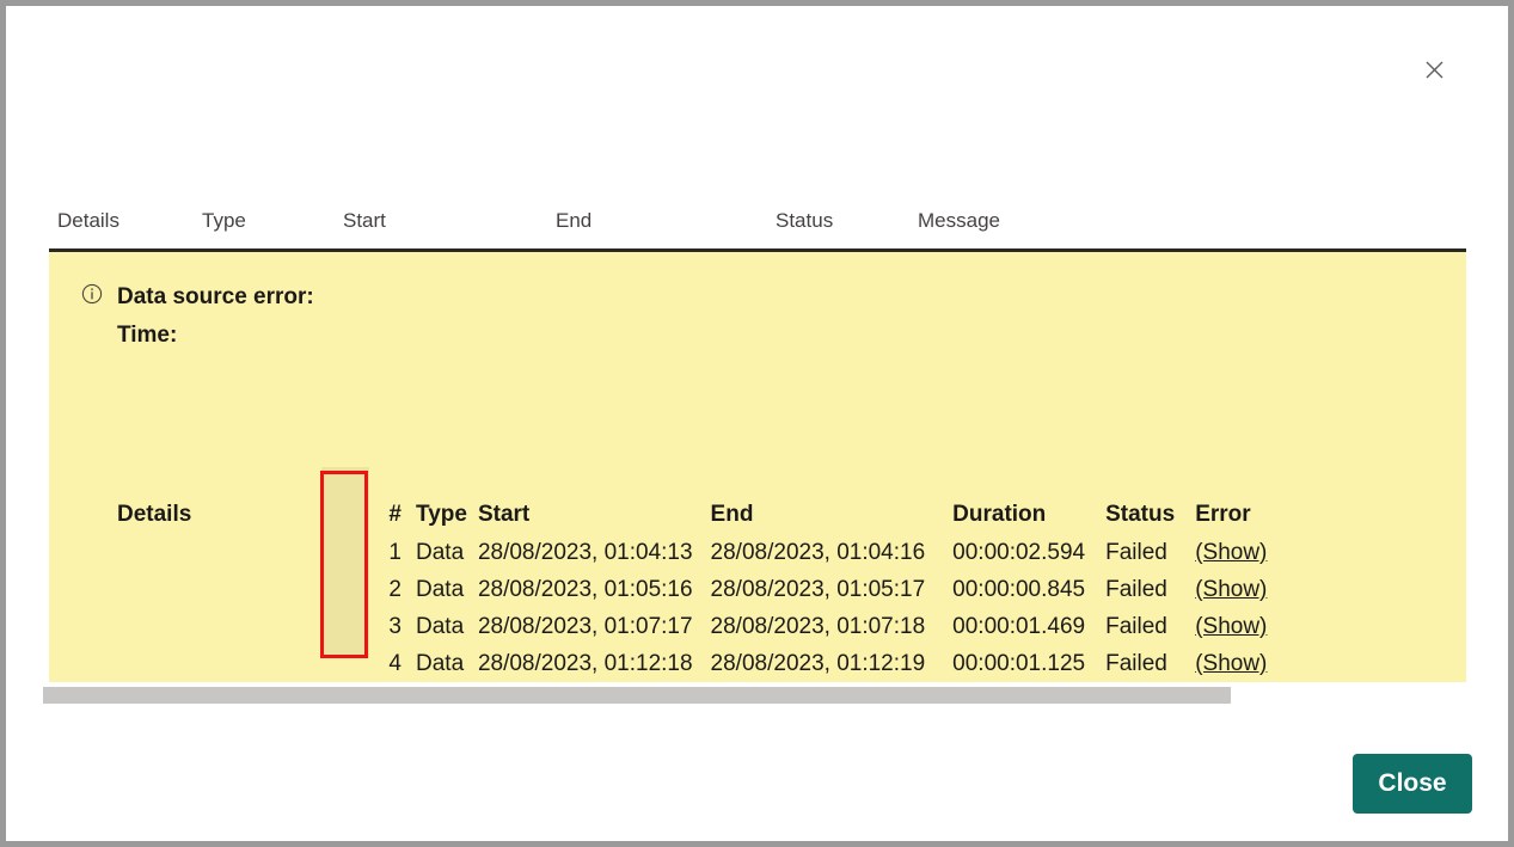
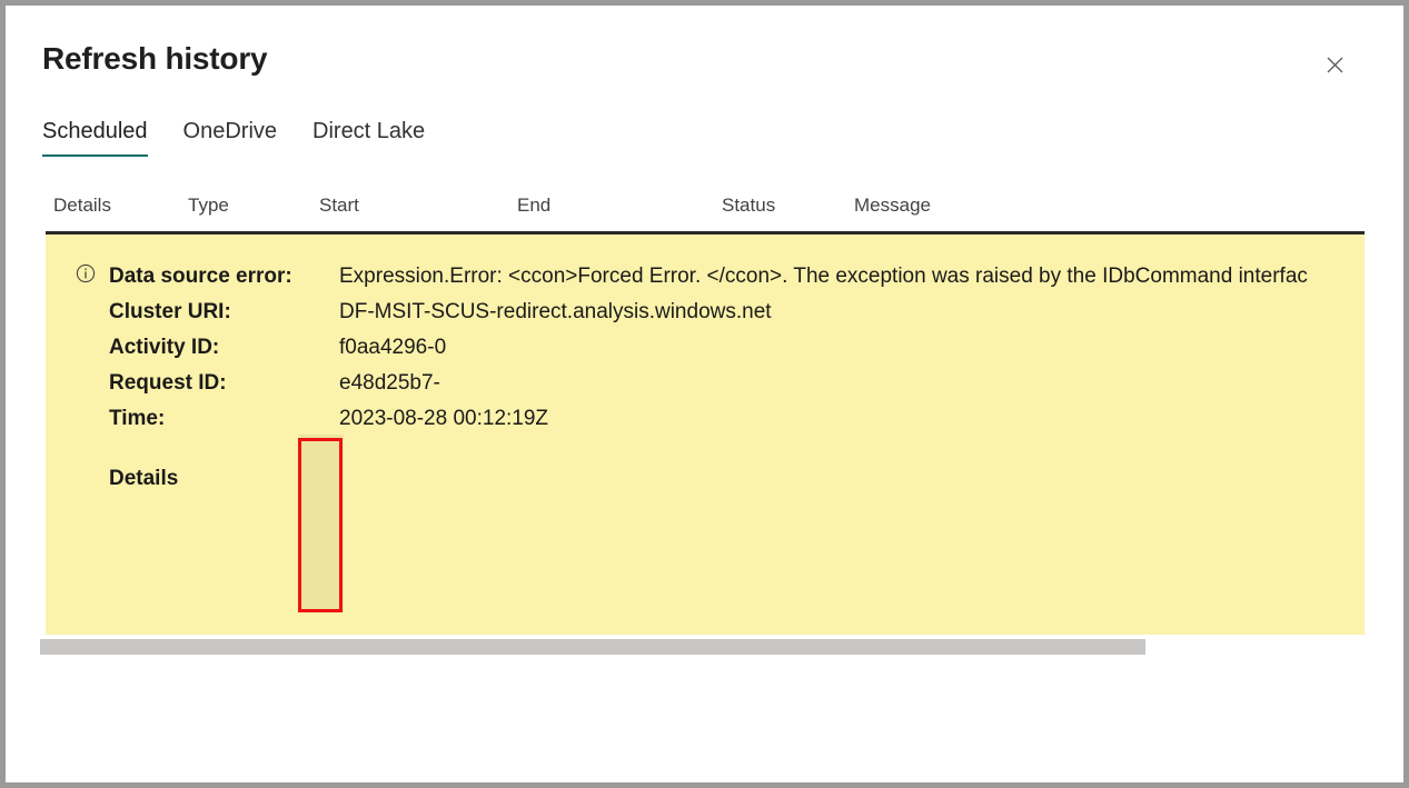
+ Refresh history
+ Scheduled
+ OneDrive
+ Direct Lake
  Details
  Type
  Start
  End
  Status
  Message
  Data source error:
+ Expression.Error: <ccon>Forced Error. </ccon>. The exception was raised by the IDbCommand interfac
+ Cluster URI:
+ DF-MSIT-SCUS-redirect.analysis.windows.net
+ Activity ID:
+ f0aa4296-0
+ Request ID:
+ e48d25b7-
  Time:
+ 2023-08-28 00:12:19Z
  Details
- #	Type	Start	End	Duration	Status	Error
- 1	Data	28/08/2023, 01:04:13	28/08/2023, 01:04:16	00:00:02.594	Failed	(Show)
- 2	Data	28/08/2023, 01:05:16	28/08/2023, 01:05:17	00:00:00.845	Failed	(Show)
- 3	Data	28/08/2023, 01:07:17	28/08/2023, 01:07:18	00:00:01.469	Failed	(Show)
- 4	Data	28/08/2023, 01:12:18	28/08/2023, 01:12:19	00:00:01.125	Failed	(Show)
- Close
